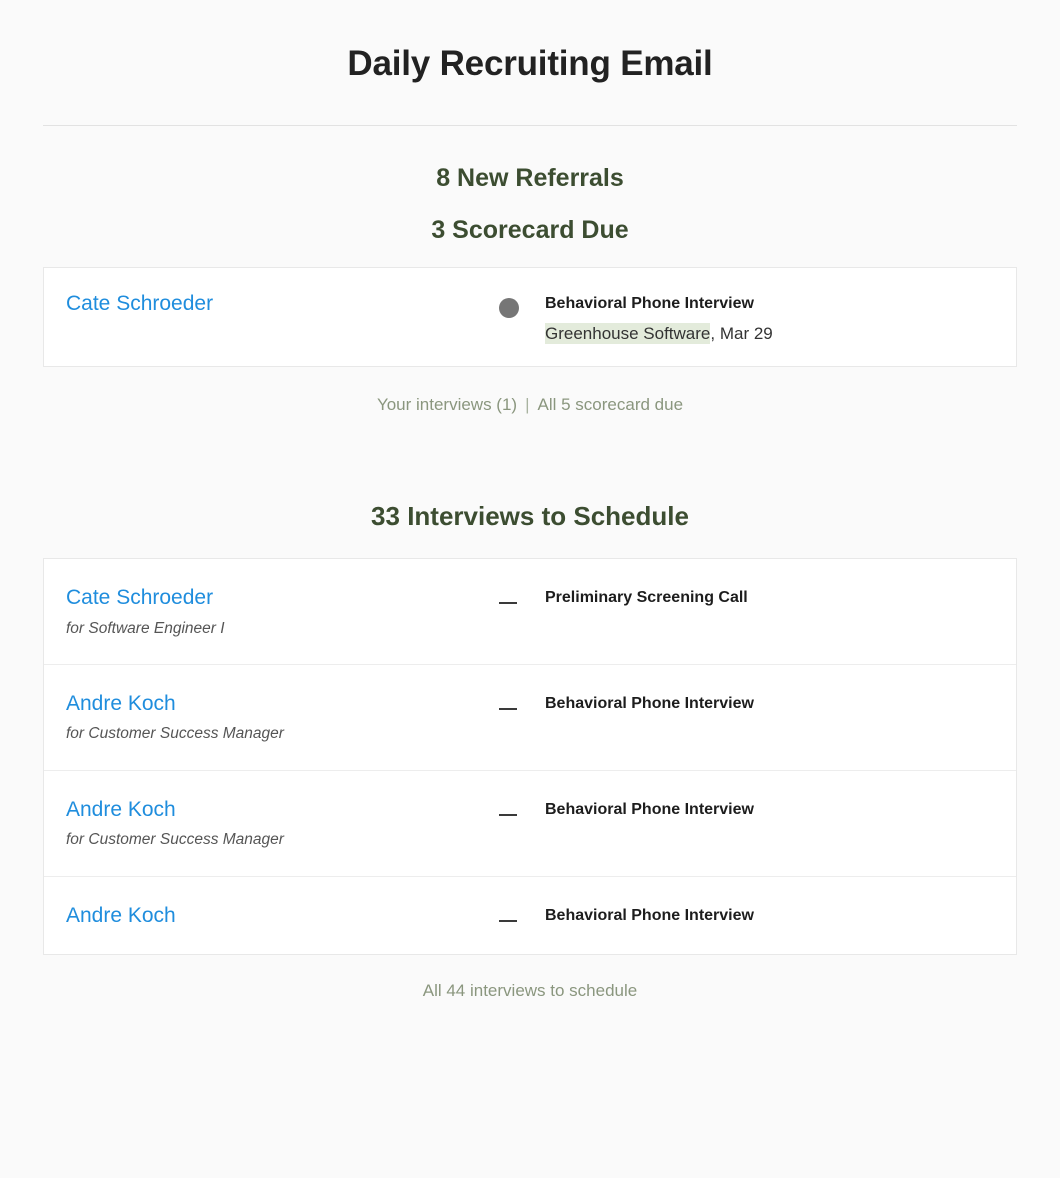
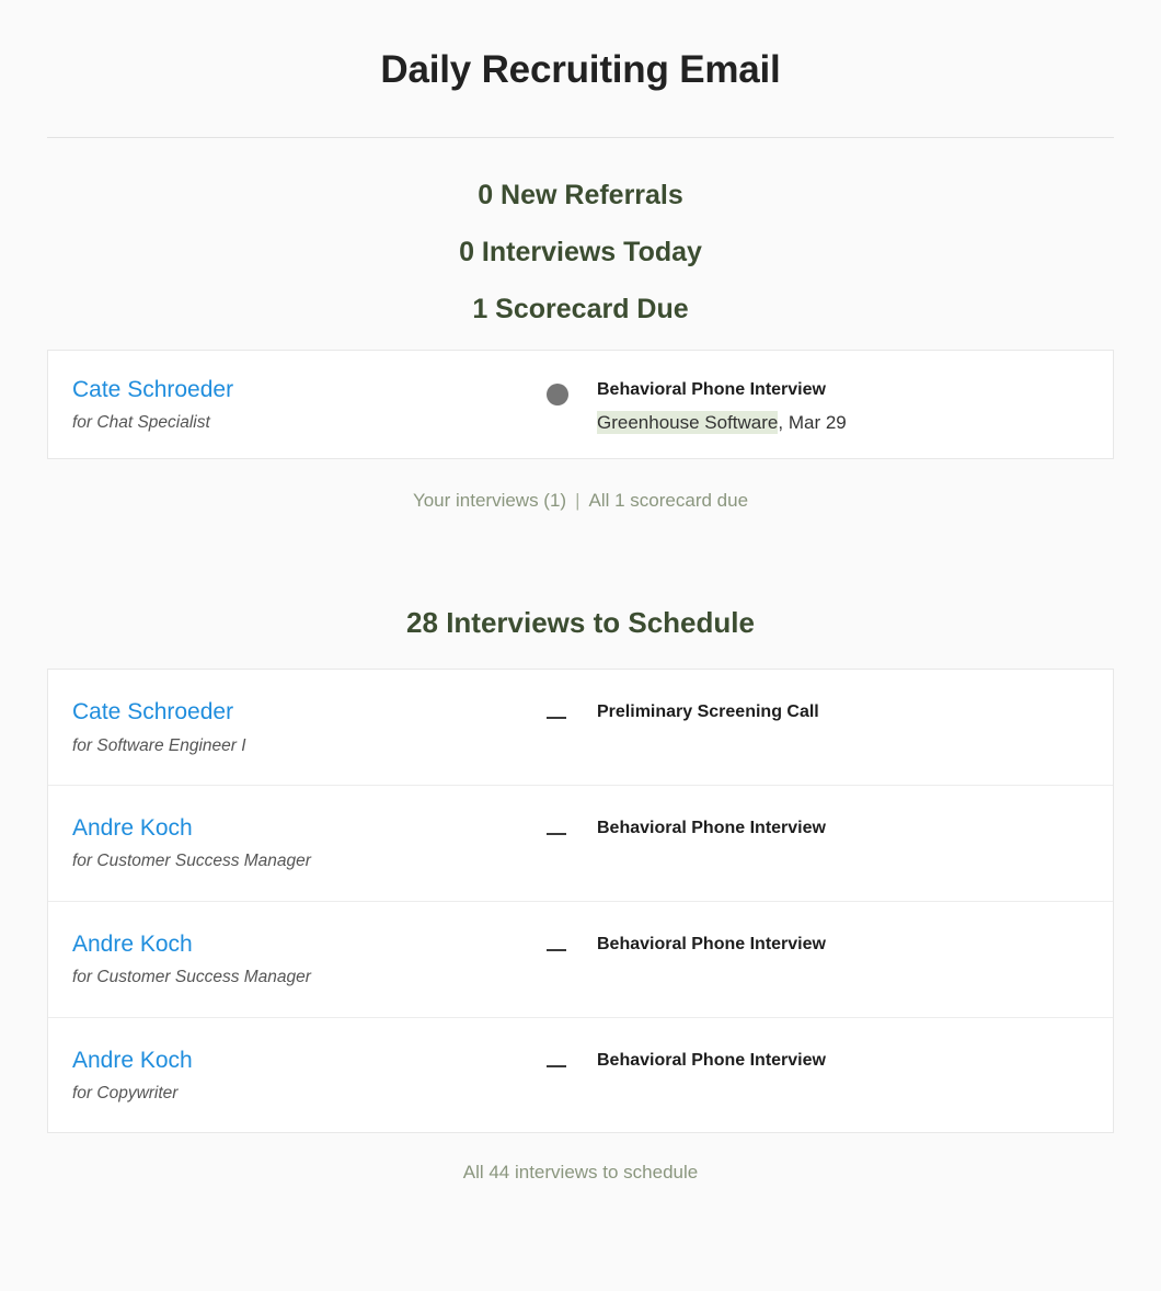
  Daily Recruiting Email
- 8 New Referrals
+ 0 New Referrals
+ 0 Interviews Today
- 3 Scorecard Due
+ 1 Scorecard Due
  Cate Schroeder
+ for Chat Specialist
  Behavioral Phone Interview
  Greenhouse Software, Mar 29
- Your interviews (1) | All 5 scorecard due
+ Your interviews (1) | All 1 scorecard due
- 33 Interviews to Schedule
+ 28 Interviews to Schedule
  Cate Schroeder
  for Software Engineer I
  Preliminary Screening Call
  Andre Koch
  for Customer Success Manager
  Behavioral Phone Interview
  Andre Koch
  for Customer Success Manager
  Behavioral Phone Interview
  Andre Koch
+ for Copywriter
  Behavioral Phone Interview
  All 44 interviews to schedule
